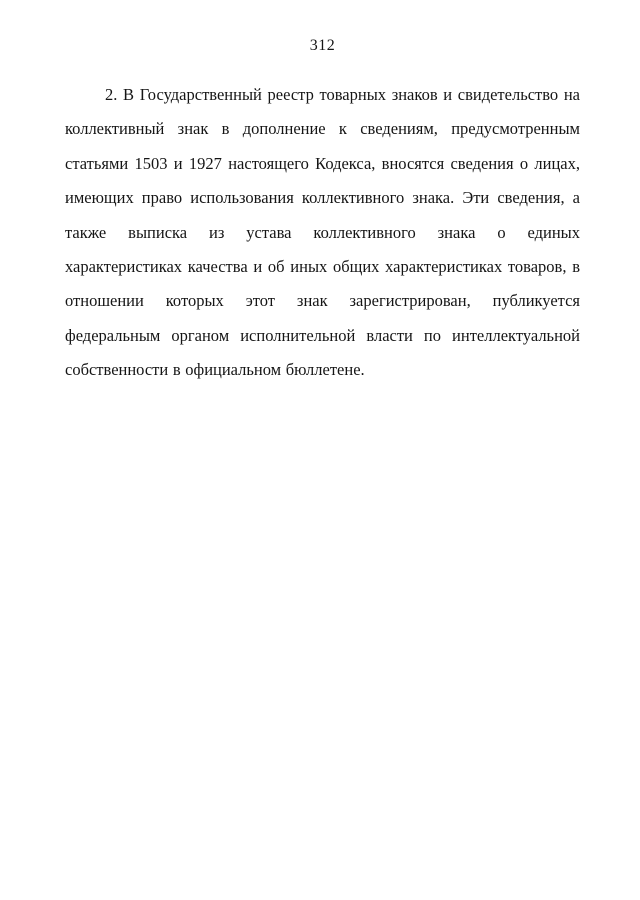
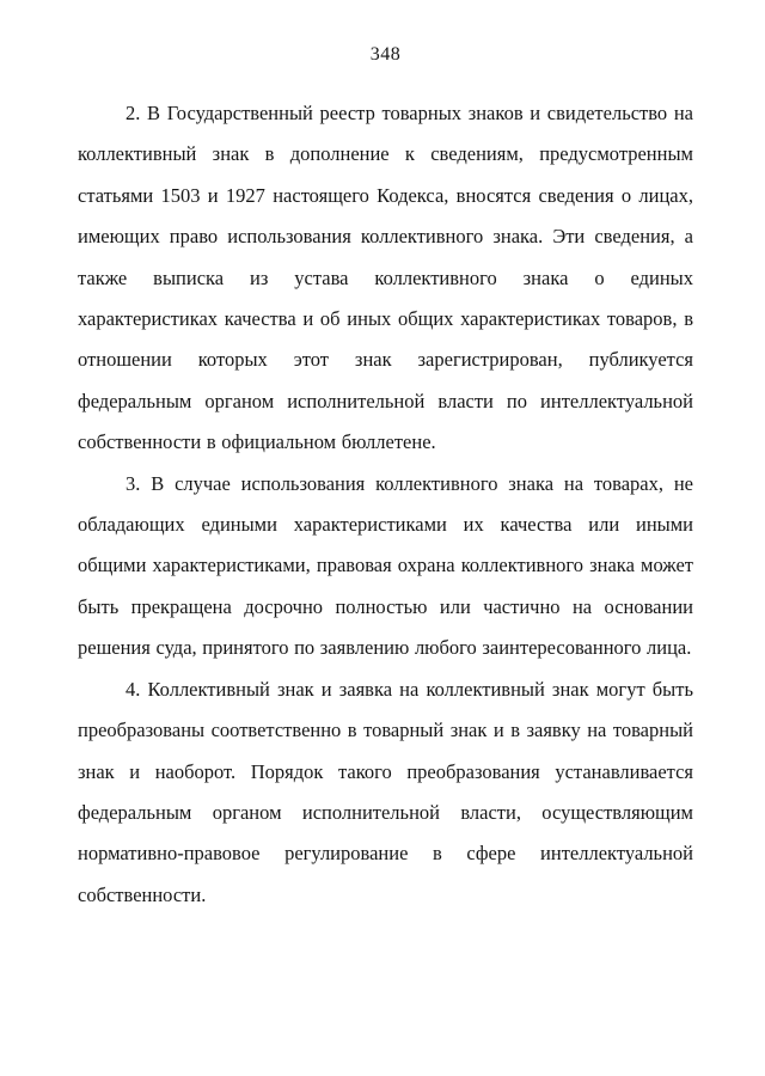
- 312
+ 348
  2. В Государственный реестр товарных знаков и свидетельство на коллективный знак в дополнение к сведениям, предусмотренным статьями 1503 и 1927 настоящего Кодекса, вносятся сведения о лицах, имеющих право использования коллективного знака. Эти сведения, а также выписка из устава коллективного знака о единых характеристиках качества и об иных общих характеристиках товаров, в отношении которых этот знак зарегистрирован, публикуется федеральным органом исполнительной власти по интеллектуальной собственности в официальном бюллетене.
+ 3. В случае использования коллективного знака на товарах, не обладающих едиными характеристиками их качества или иными общими характеристиками, правовая охрана коллективного знака может быть прекращена досрочно полностью или частично на основании решения суда, принятого по заявлению любого заинтересованного лица.
+ 4. Коллективный знак и заявка на коллективный знак могут быть преобразованы соответственно в товарный знак и в заявку на товарный знак и наоборот. Порядок такого преобразования устанавливается федеральным органом исполнительной власти, осуществляющим нормативно-правовое регулирование в сфере интеллектуальной собственности.
